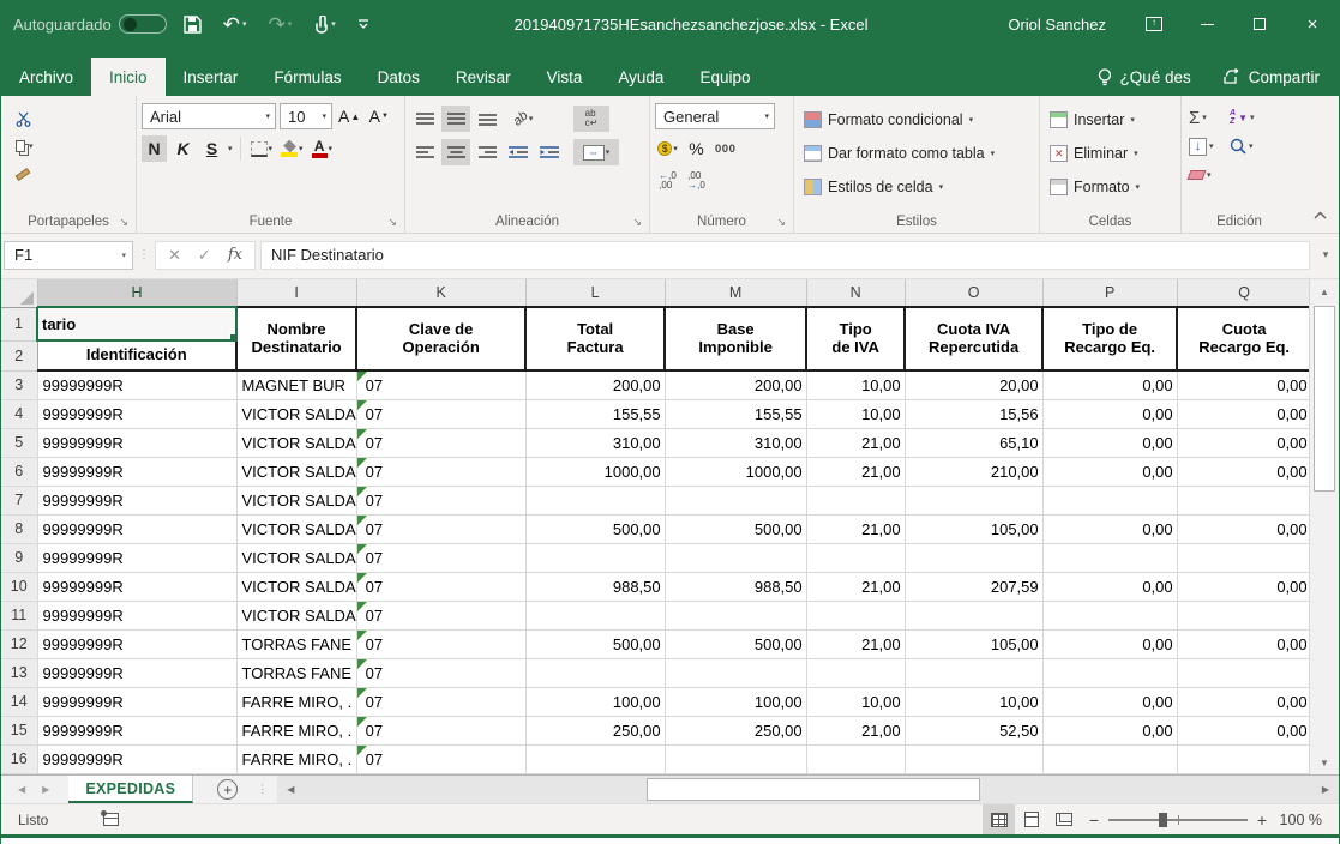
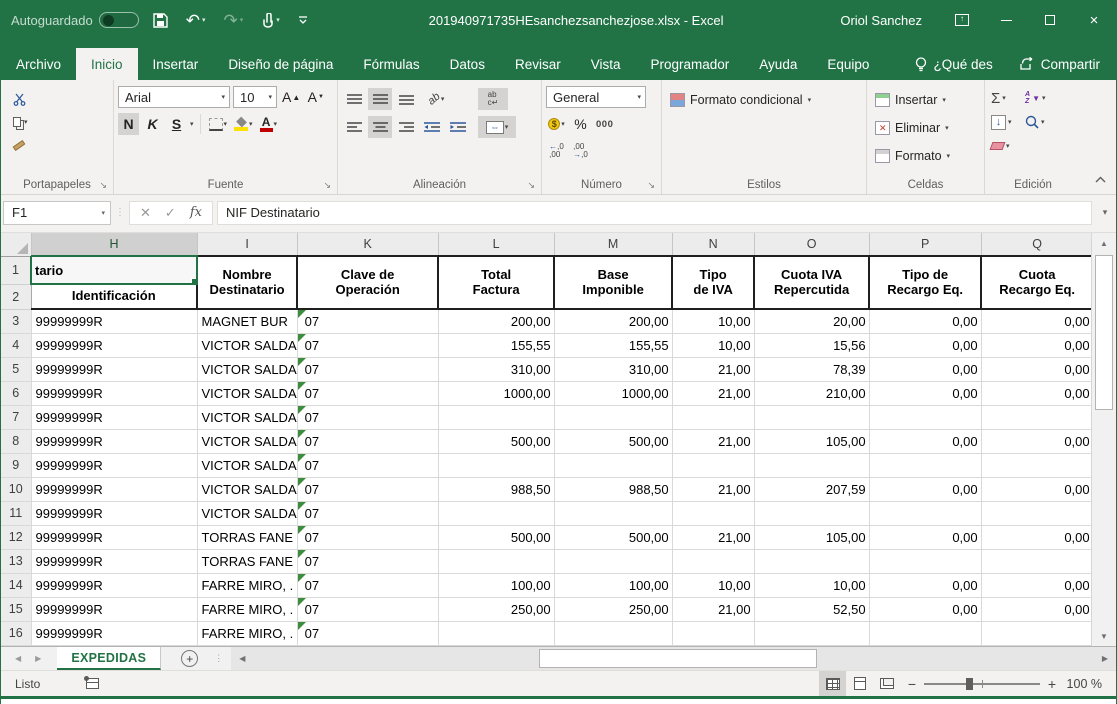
  Autoguardado
  ↶
  ↷
  201940971735HEsanchezsanchezjose.xlsx - Excel
  Oriol Sanchez
  ↑
  ×
  Archivo
  Inicio
  Insertar
+ Diseño de página
  Fórmulas
  Datos
  Revisar
  Vista
+ Programador
  Ayuda
  Equipo
  ¿Qué des
  Compartir
  Portapapeles
  ↘
  Arial
  10
  A
  ▲
  A
  N
  K
  S
  A
  Fuente
  ↘
  ab
  c↵
  ⇔
  Alineación
  ↘
  General
  $
  %
  000
  ←,0
  ,00
  ,00
  →,0
  Número
  ↘
  Formato condicional
- Dar formato como tabla
- Estilos de celda
  Estilos
  Insertar
  Eliminar
  Formato
  Celdas
  Σ
  ▼
  ↓
  Edición
  F1
  ⋮
  ✕
  ✓
  fx
  NIF Destinatario
  ▾
  	H	I	K	L	M	N	O	P	Q
  1	tario	NombreDestinatario	Clave deOperación	TotalFactura	BaseImponible	Tipode IVA	Cuota IVARepercutida	Tipo deRecargo Eq.	CuotaRecargo Eq.
  2	Identificación
  3	99999999R	MAGNET BUR	07	200,00	200,00	10,00	20,00	0,00	0,00
  4	99999999R	VICTOR SALDA	07	155,55	155,55	10,00	15,56	0,00	0,00
- 5	99999999R	VICTOR SALDA	07	310,00	310,00	21,00	65,10	0,00	0,00
+ 5	99999999R	VICTOR SALDA	07	310,00	310,00	21,00	78,39	0,00	0,00
  6	99999999R	VICTOR SALDA	07	1000,00	1000,00	21,00	210,00	0,00	0,00
  7	99999999R	VICTOR SALDA	07
  8	99999999R	VICTOR SALDA	07	500,00	500,00	21,00	105,00	0,00	0,00
  9	99999999R	VICTOR SALDA	07
  10	99999999R	VICTOR SALDA	07	988,50	988,50	21,00	207,59	0,00	0,00
  11	99999999R	VICTOR SALDA	07
  12	99999999R	TORRAS FANE	07	500,00	500,00	21,00	105,00	0,00	0,00
  13	99999999R	TORRAS FANE	07
  14	99999999R	FARRE MIRO, .	07	100,00	100,00	10,00	10,00	0,00	0,00
  15	99999999R	FARRE MIRO, .	07	250,00	250,00	21,00	52,50	0,00	0,00
  16	99999999R	FARRE MIRO, .	07
  ▲
  ▼
  ◀
  ▶
  EXPEDIDAS
  +
  ⋮
  ◀
  ▶
  Listo
  −
  +
  100 %
